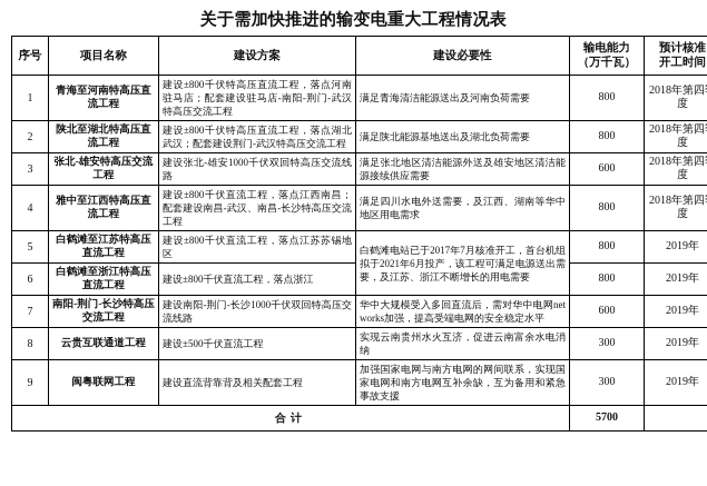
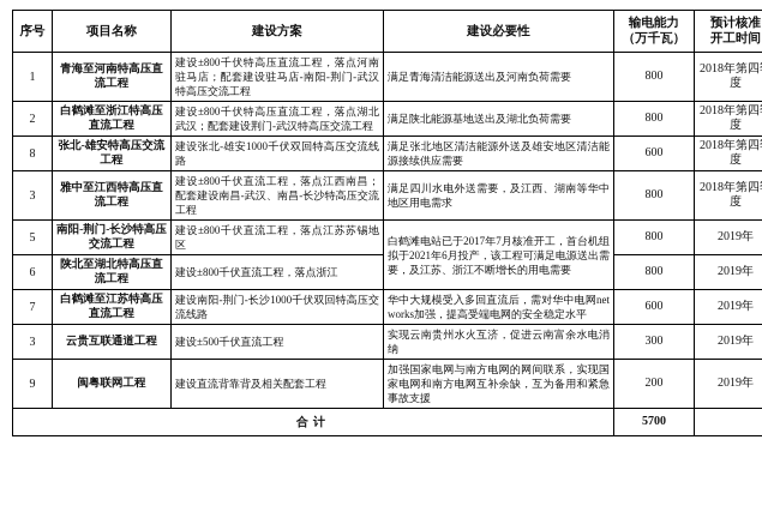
- 关于需加快推进的输变电重大工程情况表
  序号	项目名称	建设方案	建设必要性	输电能力 （万千瓦）	预计核准 开工时间
  1	青海至河南特高压直流工程	建设±800千伏特高压直流工程，落点河南驻马店；配套建设驻马店-南阳-荆门-武汉特高压交流工程	满足青海清洁能源送出及河南负荷需要	800	2018年第四度
- 2	陕北至湖北特高压直流工程	建设±800千伏特高压直流工程，落点湖北武汉；配套建设荆门-武汉特高压交流工程	满足陕北能源基地送出及湖北负荷需要	800	2018年第四度
+ 2	白鹤滩至浙江特高压直流工程	建设±800千伏特高压直流工程，落点湖北武汉；配套建设荆门-武汉特高压交流工程	满足陕北能源基地送出及湖北负荷需要	800	2018年第四度
- 3	张北-雄安特高压交流工程	建设张北-雄安1000千伏双回特高压交流线路	满足张北地区清洁能源外送及雄安地区清洁能源接续供应需要	600	2018年第四度
+ 8	张北-雄安特高压交流工程	建设张北-雄安1000千伏双回特高压交流线路	满足张北地区清洁能源外送及雄安地区清洁能源接续供应需要	600	2018年第四度
- 4	雅中至江西特高压直流工程	建设±800千伏直流工程，落点江西南昌；配套建设南昌-武汉、南昌-长沙特高压交流工程	满足四川水电外送需要，及江西、湖南等华中地区用电需求	800	2018年第四度
+ 3	雅中至江西特高压直流工程	建设±800千伏直流工程，落点江西南昌；配套建设南昌-武汉、南昌-长沙特高压交流工程	满足四川水电外送需要，及江西、湖南等华中地区用电需求	800	2018年第四度
- 5	白鹤滩至江苏特高压直流工程	建设±800千伏直流工程，落点江苏苏锡地区	白鹤滩电站已于2017年7月核准开工，首台机组拟于2021年6月投产，该工程可满足电源送出需要，及江苏、浙江不断增长的用电需要	800	2019年
+ 5	南阳-荆门-长沙特高压交流工程	建设±800千伏直流工程，落点江苏苏锡地区	白鹤滩电站已于2017年7月核准开工，首台机组拟于2021年6月投产，该工程可满足电源送出需要，及江苏、浙江不断增长的用电需要	800	2019年
- 6	白鹤滩至浙江特高压直流工程	建设±800千伏直流工程，落点浙江	800	2019年
+ 6	陕北至湖北特高压直流工程	建设±800千伏直流工程，落点浙江	800	2019年
- 7	南阳-荆门-长沙特高压交流工程	建设南阳-荆门-长沙1000千伏双回特高压交流线路	华中大规模受入多回直流后，需对华中电网networks加强，提高受端电网的安全稳定水平	600	2019年
+ 7	白鹤滩至江苏特高压直流工程	建设南阳-荆门-长沙1000千伏双回特高压交流线路	华中大规模受入多回直流后，需对华中电网networks加强，提高受端电网的安全稳定水平	600	2019年
- 8	云贵互联通道工程	建设±500千伏直流工程	实现云南贵州水火互济，促进云南富余水电消纳	300	2019年
+ 3	云贵互联通道工程	建设±500千伏直流工程	实现云南贵州水火互济，促进云南富余水电消纳	300	2019年
- 9	闽粤联网工程	建设直流背靠背及相关配套工程	加强国家电网与南方电网的网间联系，实现国家电网和南方电网互补余缺，互为备用和紧急事故支援	300	2019年
+ 9	闽粤联网工程	建设直流背靠背及相关配套工程	加强国家电网与南方电网的网间联系，实现国家电网和南方电网互补余缺，互为备用和紧急事故支援	200	2019年
  合计	5700
